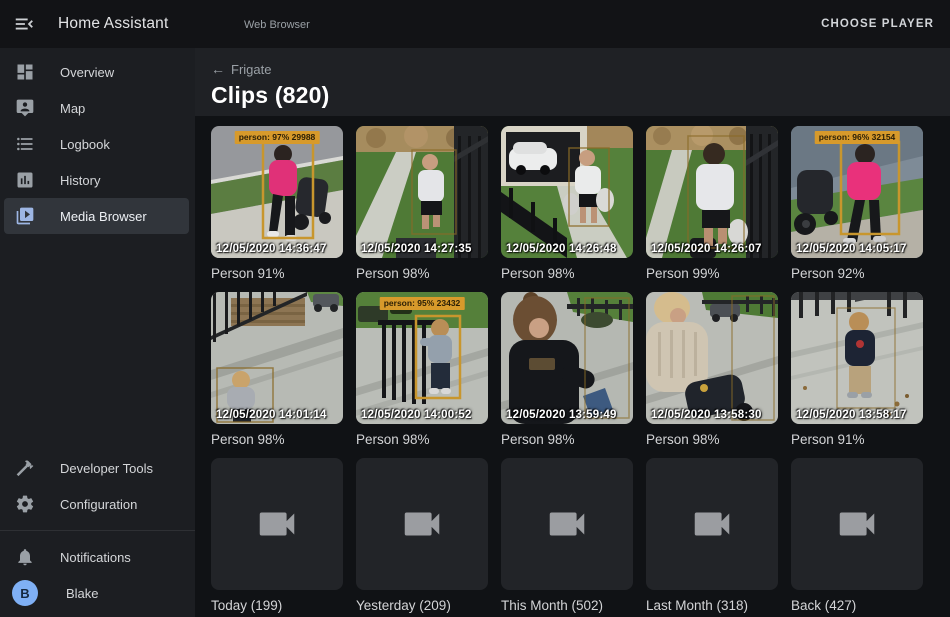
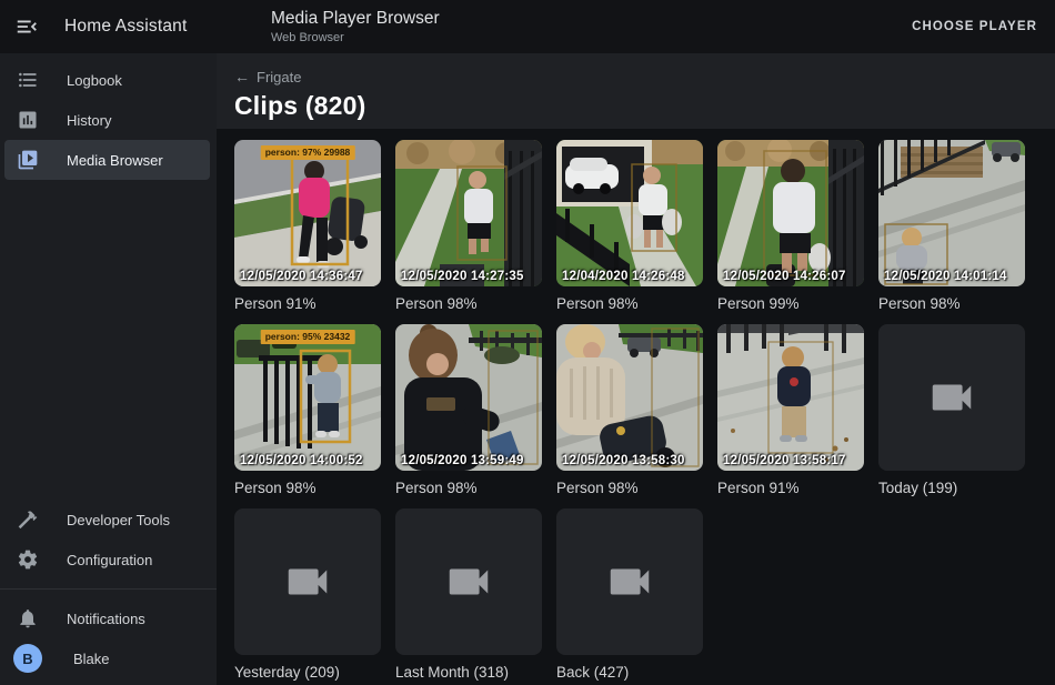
  Home Assistant
+ Media Player Browser
  Web Browser
  CHOOSE PLAYER
- Overview
- Map
  Logbook
  History
  Media Browser
  Developer Tools
  Configuration
  Notifications
  B
  Blake
  ←
  Frigate
  Clips (820)
  person: 97% 29988
  12/05/2020 14:36:47
  Person 91%
  12/05/2020 14:27:35
  Person 98%
- 12/05/2020 14:26:48
+ 12/04/2020 14:26:48
  Person 98%
  12/05/2020 14:26:07
  Person 99%
- person: 96% 32154
- 12/05/2020 14:05:17
- Person 92%
  12/05/2020 14:01:14
  Person 98%
  person: 95% 23432
  12/05/2020 14:00:52
  Person 98%
  12/05/2020 13:59:49
  Person 98%
  12/05/2020 13:58:30
  Person 98%
  12/05/2020 13:58:17
  Person 91%
  Today (199)
  Yesterday (209)
- This Month (502)
  Last Month (318)
  Back (427)
